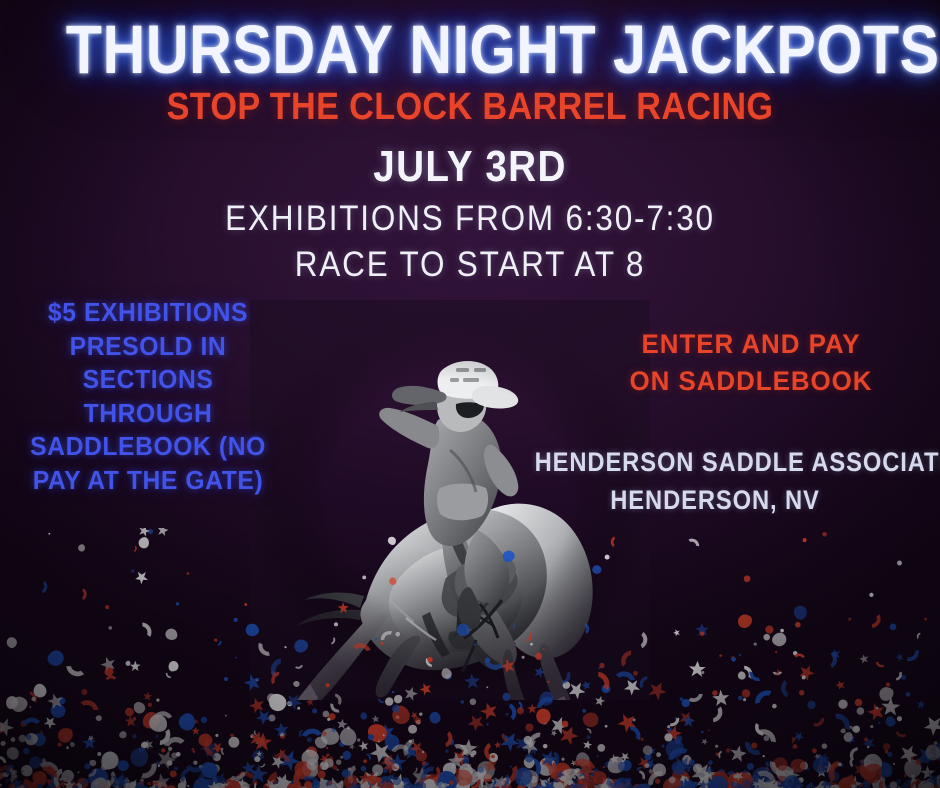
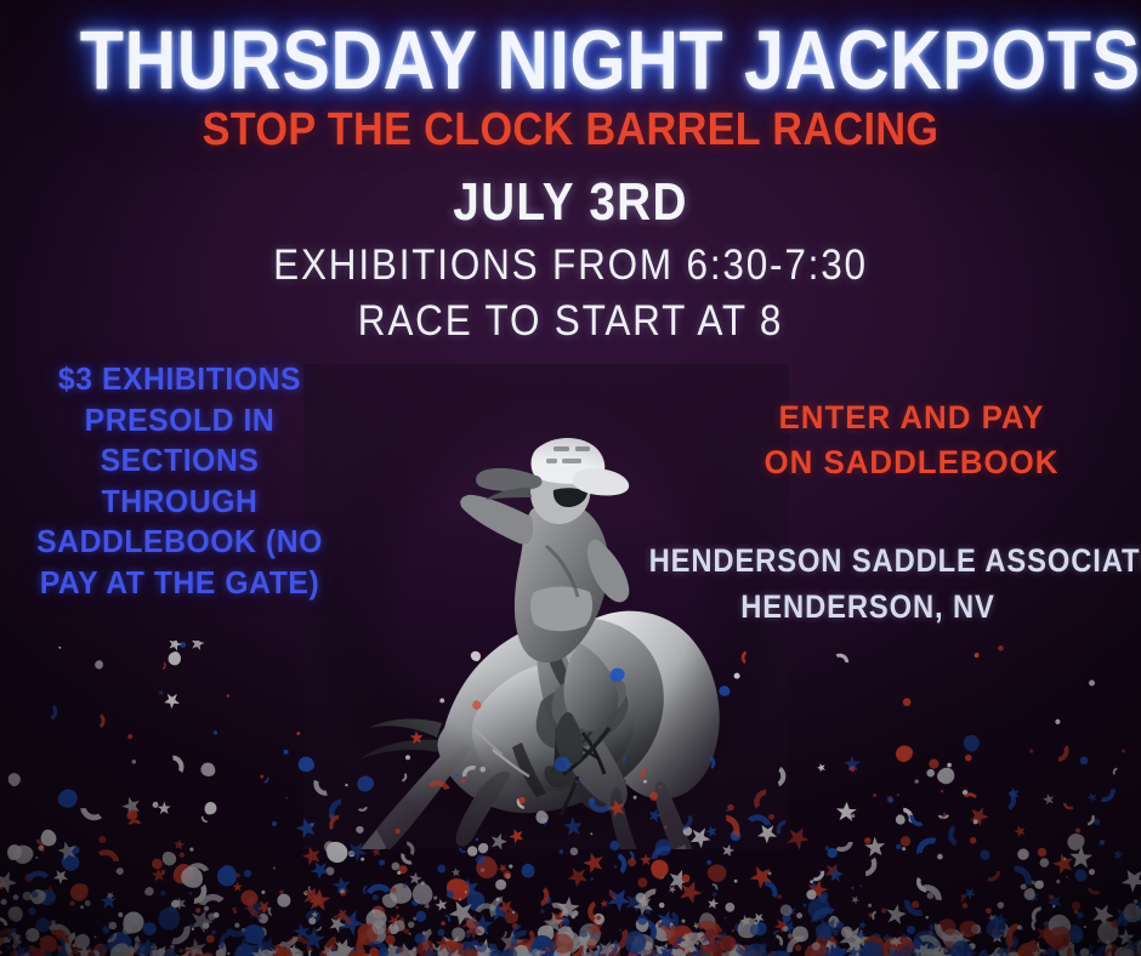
  THURSDAY NIGHT JACKPOTS
  STOP THE CLOCK BARREL RACING
  JULY 3RD
  EXHIBITIONS FROM 6:30-7:30
  RACE TO START AT 8
- $5 EXHIBITIONS
+ $3 EXHIBITIONS
  PRESOLD IN
  SECTIONS
  THROUGH
  SADDLEBOOK (NO
  PAY AT THE GATE)
  ENTER AND PAY
  ON SADDLEBOOK
  HENDERSON SADDLE ASSOCIAT
  HENDERSON, NV
